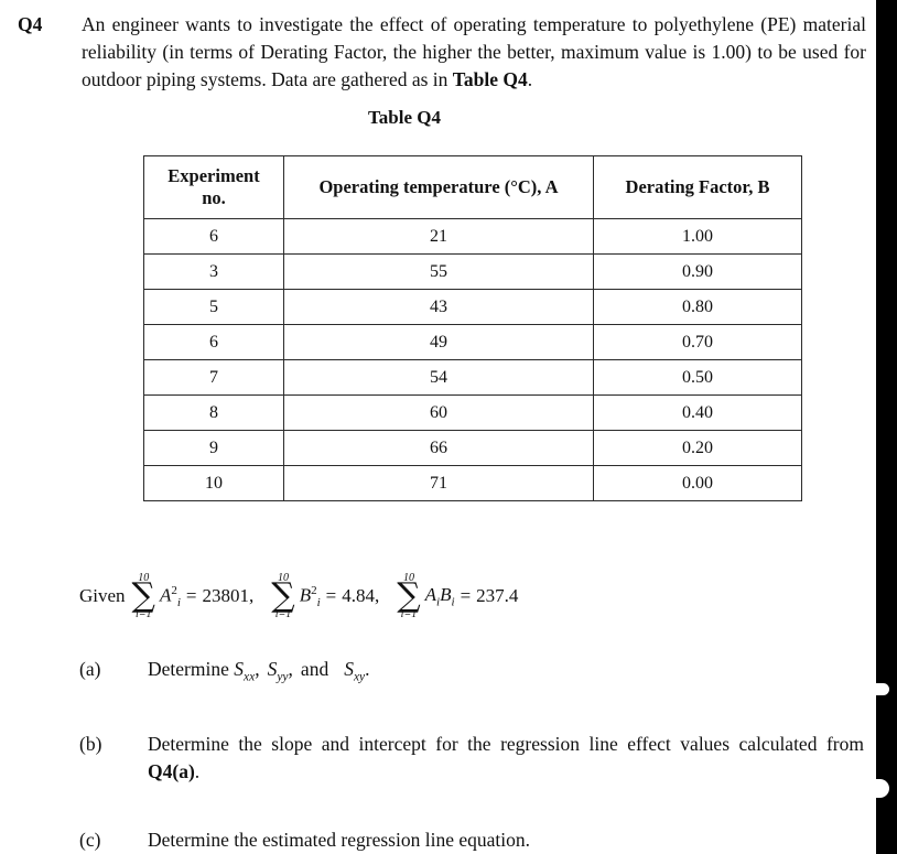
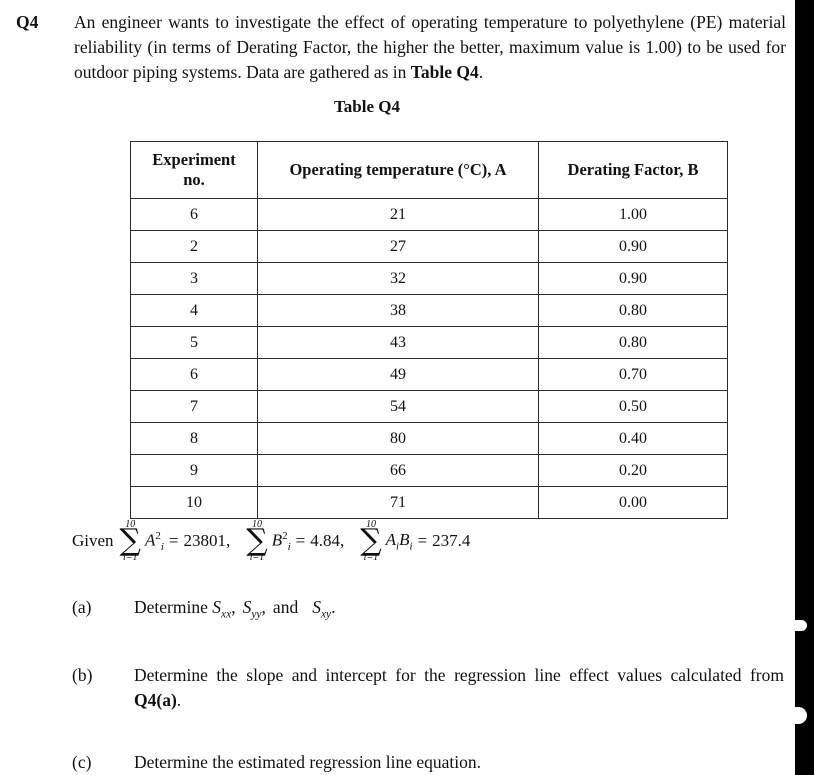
  Q4
  An engineer wants to investigate the effect of operating temperature to polyethylene (PE) material reliability (in terms of Derating Factor, the higher the better, maximum value is 1.00) to be used for outdoor piping systems. Data are gathered as in Table Q4.
  Table Q4
  Experiment no.	Operating temperature (°C), A	Derating Factor, B
  6	21	1.00
+ 2	27	0.90
- 3	55	0.90
+ 3	32	0.90
+ 4	38	0.80
  5	43	0.80
  6	49	0.70
  7	54	0.50
- 8	60	0.40
+ 8	80	0.40
  9	66	0.20
  10	71	0.00
  Given
  10
  ∑
  i=1
  A2i
  =
  23801
  ,
  10
  ∑
  i=1
  B2i
  =
  4.84
  ,
  10
  ∑
  i=1
  AiBi
  =
  237.4
  (a)
  Determine Sxx, Syy, and Sxy.
  (b)
  Determine the slope and intercept for the regression line effect values calculated from Q4(a).
  (c)
  Determine the estimated regression line equation.
